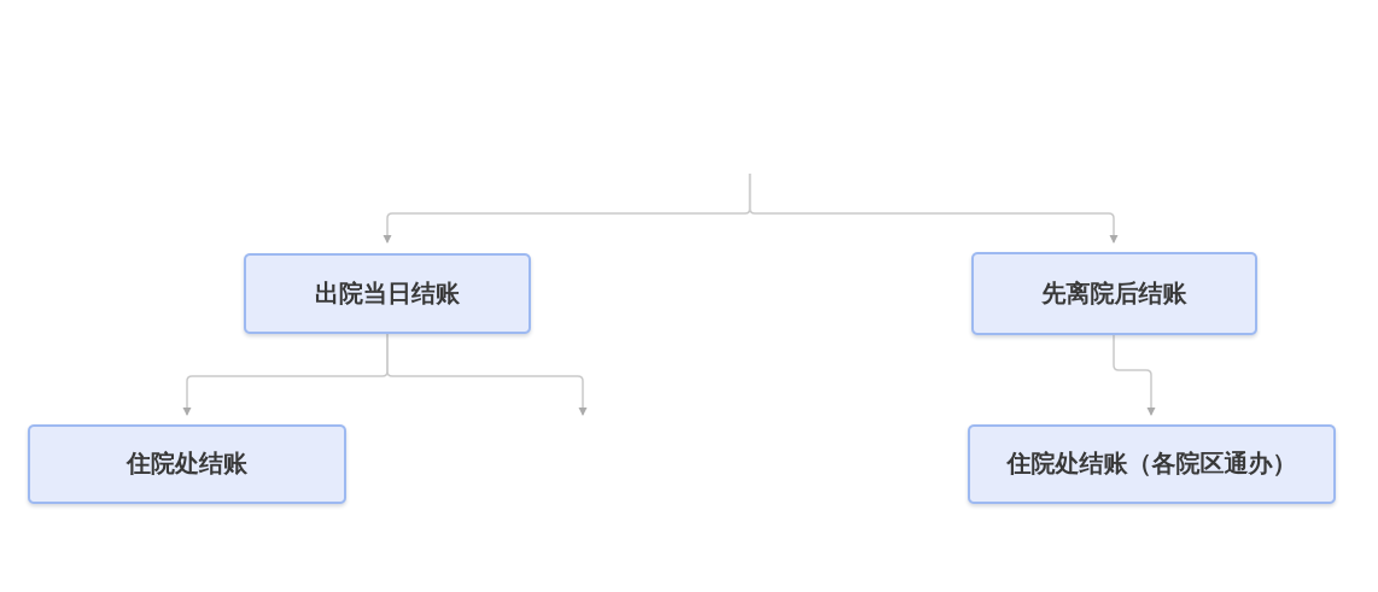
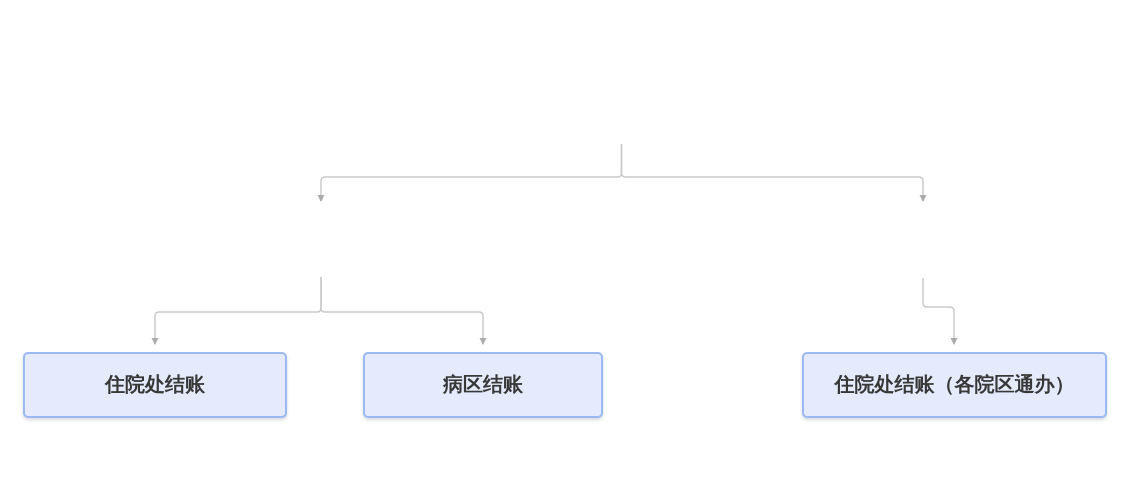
- 出院当日结账
- 先离院后结账
  住院处结账
+ 病区结账
  住院处结账（各院区通办）
